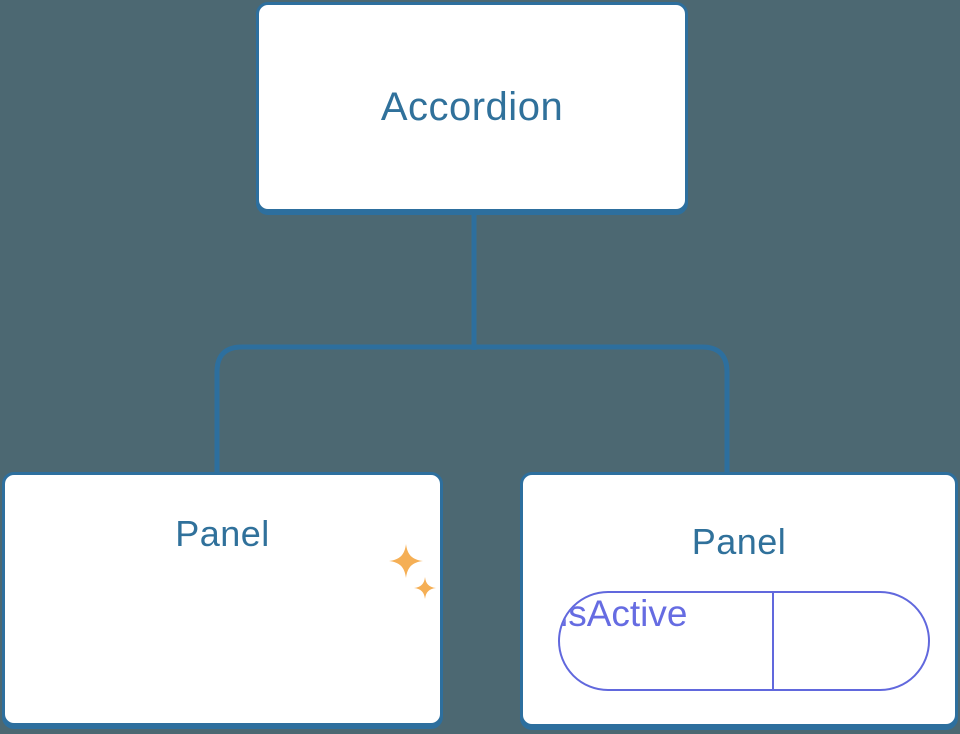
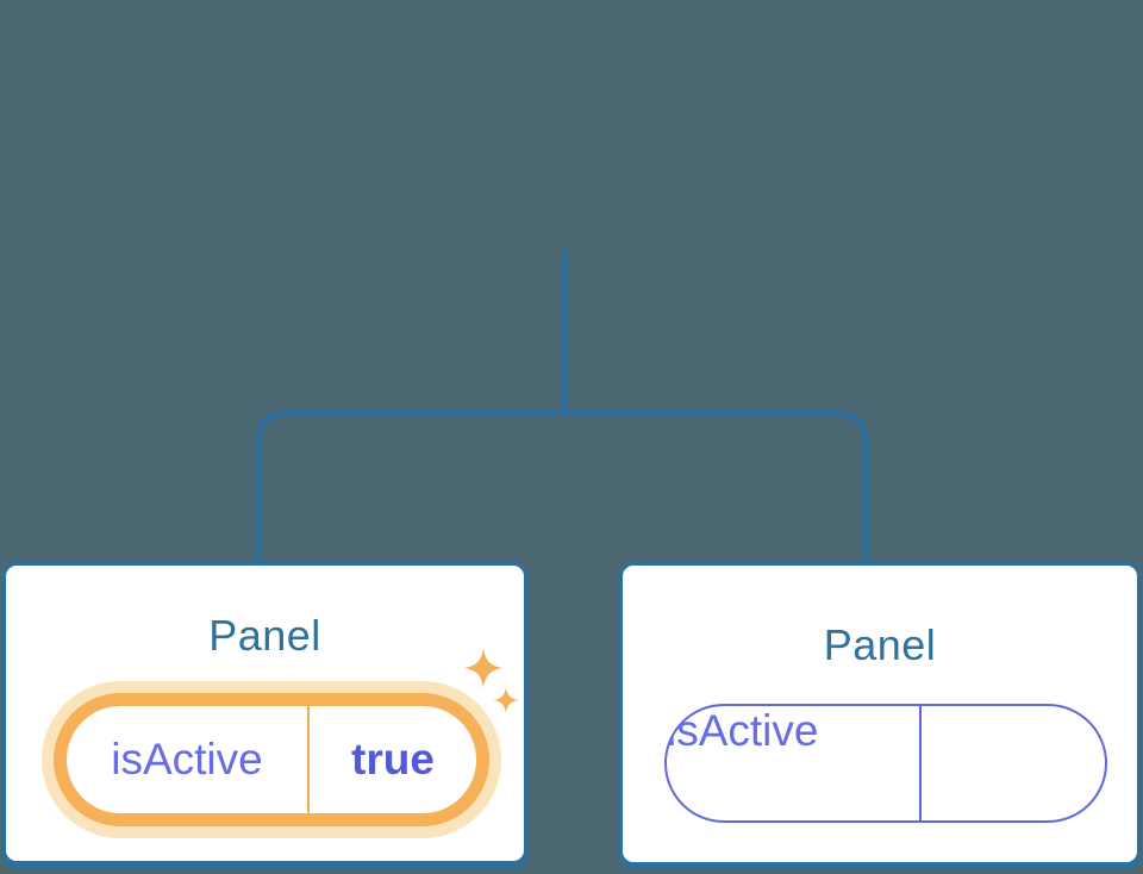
- Accordion
  Panel
+ isActive
+ true
  Panel
  sActive
